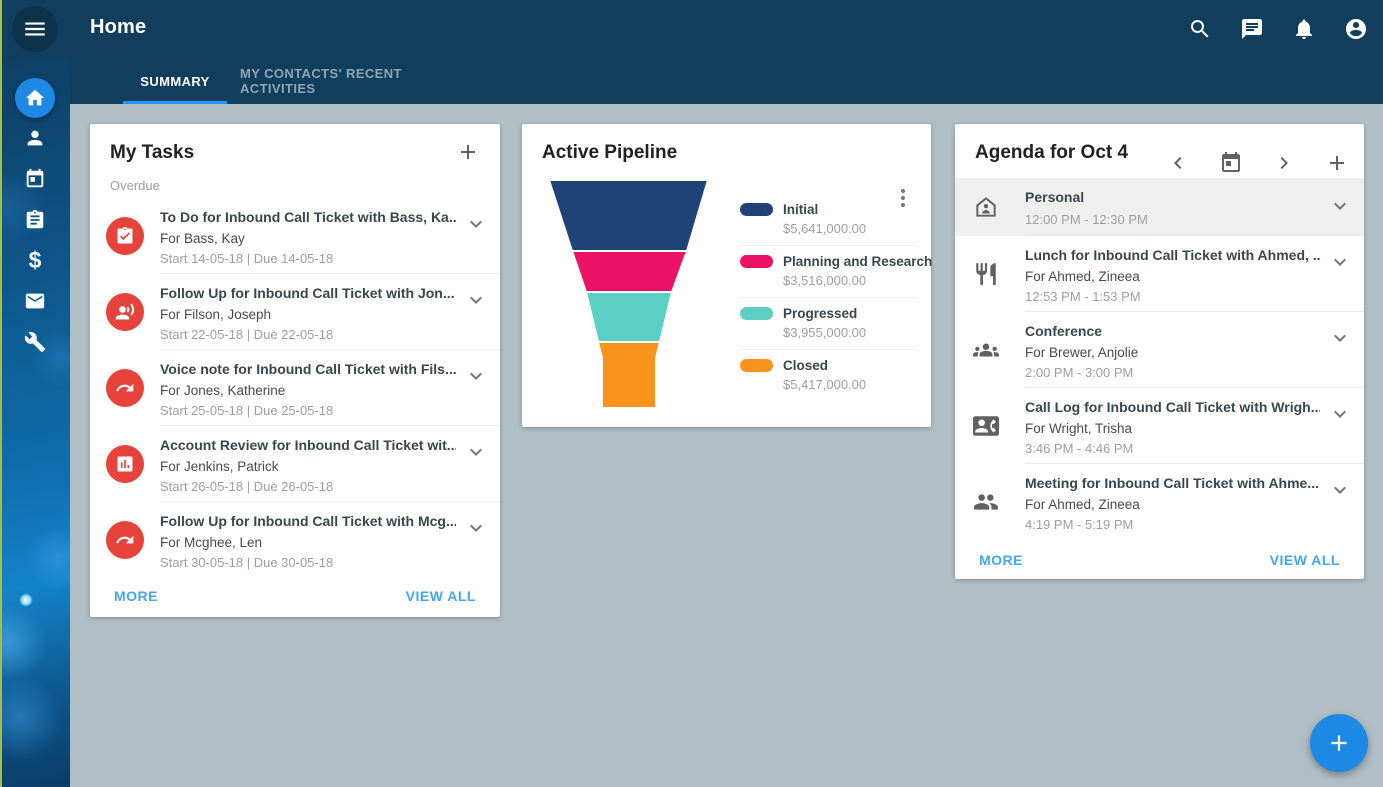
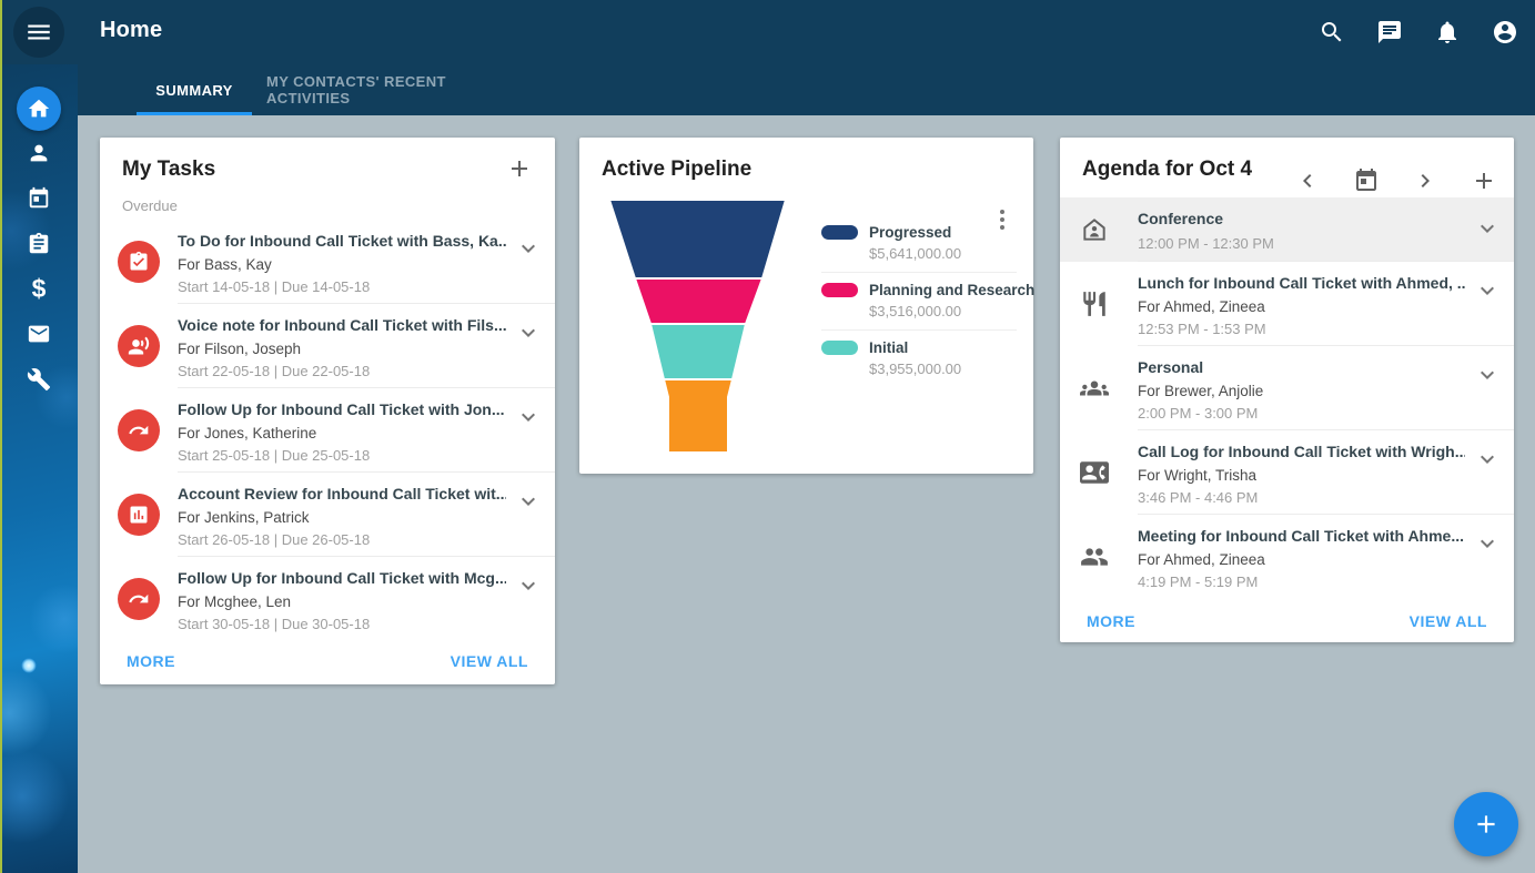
  Home
  SUMMARY
  MY CONTACTS' RECENT ACTIVITIES
  $
  My Tasks
  Overdue
  To Do for Inbound Call Ticket with Bass, Ka..
  For Bass, Kay
  Start 14-05-18 | Due 14-05-18
- Follow Up for Inbound Call Ticket with Jon...
+ Voice note for Inbound Call Ticket with Fils...
  For Filson, Joseph
  Start 22-05-18 | Due 22-05-18
- Voice note for Inbound Call Ticket with Fils...
+ Follow Up for Inbound Call Ticket with Jon...
  For Jones, Katherine
  Start 25-05-18 | Due 25-05-18
  Account Review for Inbound Call Ticket wit..
  For Jenkins, Patrick
  Start 26-05-18 | Due 26-05-18
  Follow Up for Inbound Call Ticket with Mcg...
  For Mcghee, Len
  Start 30-05-18 | Due 30-05-18
  MORE
  VIEW ALL
  Active Pipeline
- Initial
+ Progressed
  $5,641,000.00
  Planning and Research
  $3,516,000.00
- Progressed
+ Initial
  $3,955,000.00
- Closed
- $5,417,000.00
  Agenda for Oct 4
- Personal
+ Conference
  12:00 PM - 12:30 PM
  Lunch for Inbound Call Ticket with Ahmed, ..
  For Ahmed, Zineea
  12:53 PM - 1:53 PM
- Conference
+ Personal
  For Brewer, Anjolie
  2:00 PM - 3:00 PM
  Call Log for Inbound Call Ticket with Wrigh..
  For Wright, Trisha
  3:46 PM - 4:46 PM
  Meeting for Inbound Call Ticket with Ahme...
  For Ahmed, Zineea
  4:19 PM - 5:19 PM
  MORE
  VIEW ALL
